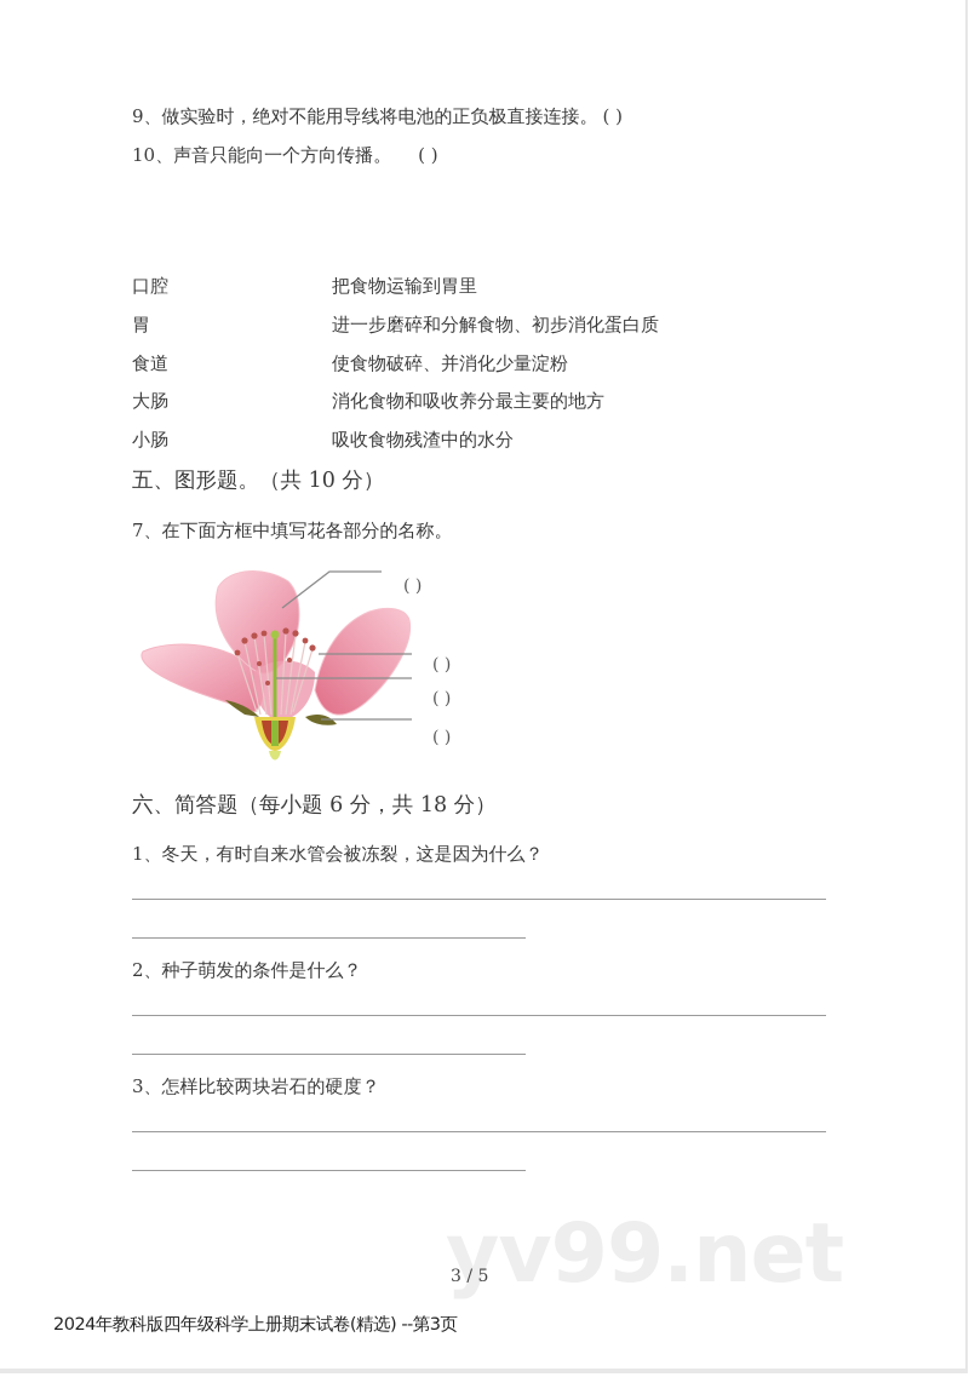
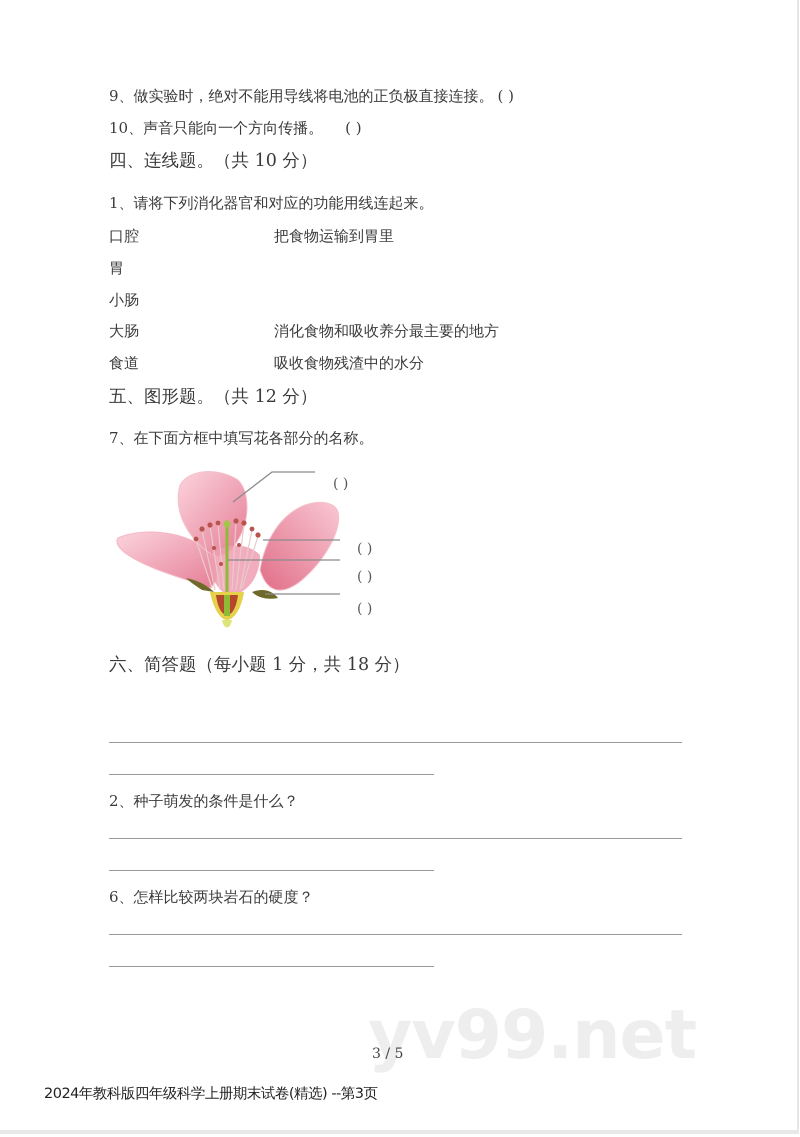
  9、做实验时，绝对不能用导线将电池的正负极直接连接。 ( )
  10、声音只能向一个方向传播。 ( )
+ 四、连线题。（共 10 分）
+ 1、请将下列消化器官和对应的功能用线连起来。
  口腔
  胃
- 食道
+ 小肠
  大肠
- 小肠
+ 食道
  把食物运输到胃里
- 进一步磨碎和分解食物、初步消化蛋白质
- 使食物破碎、并消化少量淀粉
  消化食物和吸收养分最主要的地方
  吸收食物残渣中的水分
- 五、图形题。（共 10 分）
+ 五、图形题。（共 12 分）
  7、在下面方框中填写花各部分的名称。
  ( )
  ( )
  ( )
  ( )
- 六、简答题（每小题 6 分，共 18 分）
+ 六、简答题（每小题 1 分，共 18 分）
- 1、冬天，有时自来水管会被冻裂，这是因为什么？
  2、种子萌发的条件是什么？
- 3、怎样比较两块岩石的硬度？
+ 6、怎样比较两块岩石的硬度？
  yv99.net
  3 / 5
  2024年教科版四年级科学上册期末试卷(精选) --第3页
